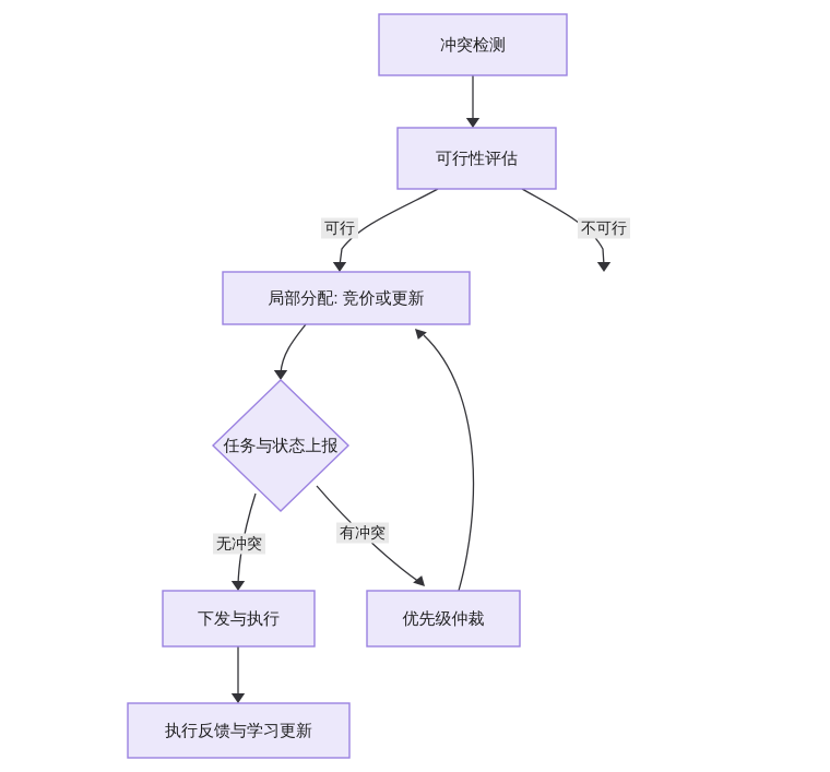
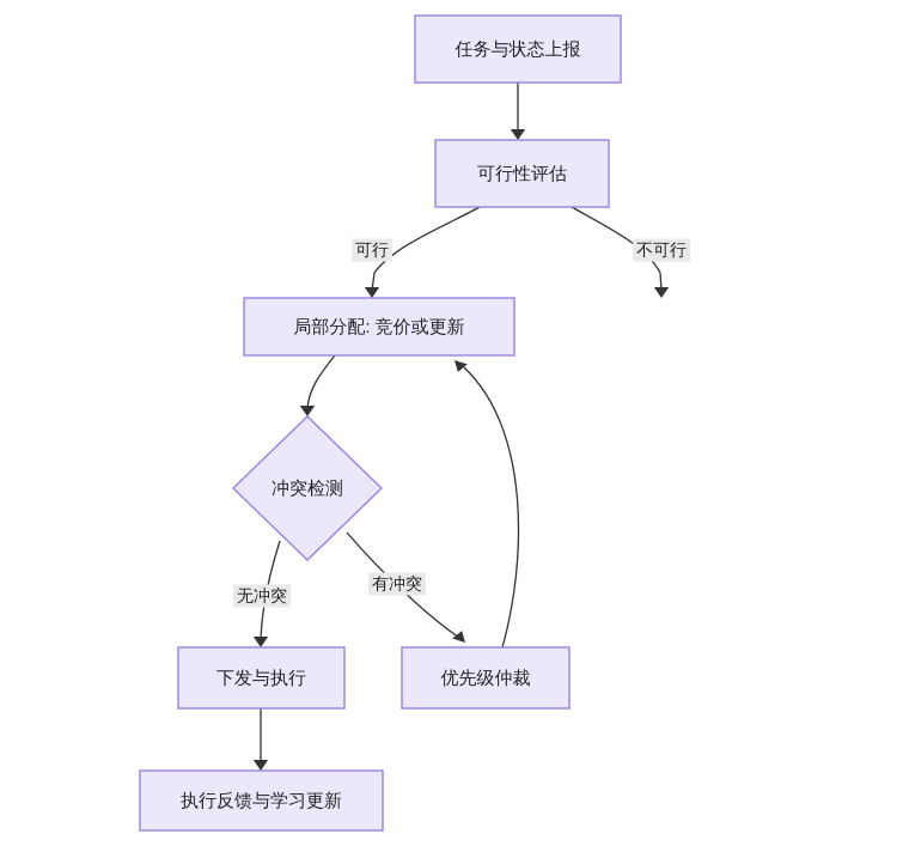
- 冲突检测
+ 任务与状态上报
  可行性评估
  局部分配: 竞价或更新
- 任务与状态上报
+ 冲突检测
  下发与执行
  优先级仲裁
  执行反馈与学习更新
  可行
  不可行
  无冲突
  有冲突
